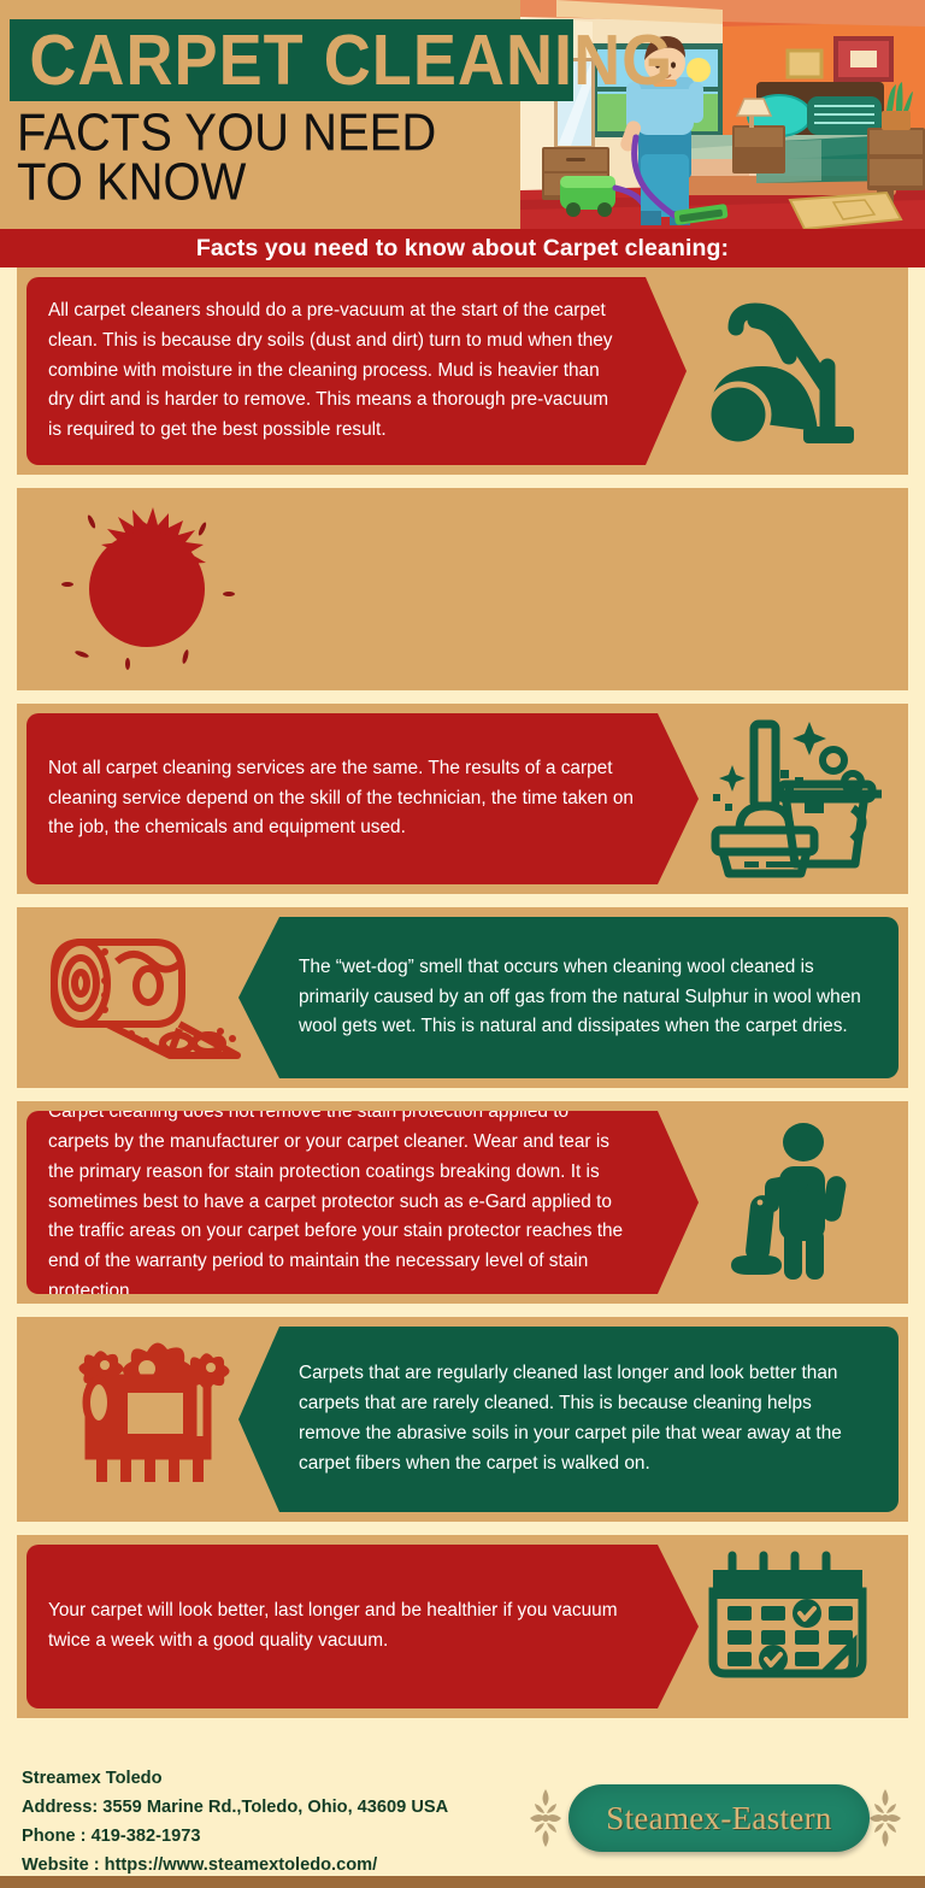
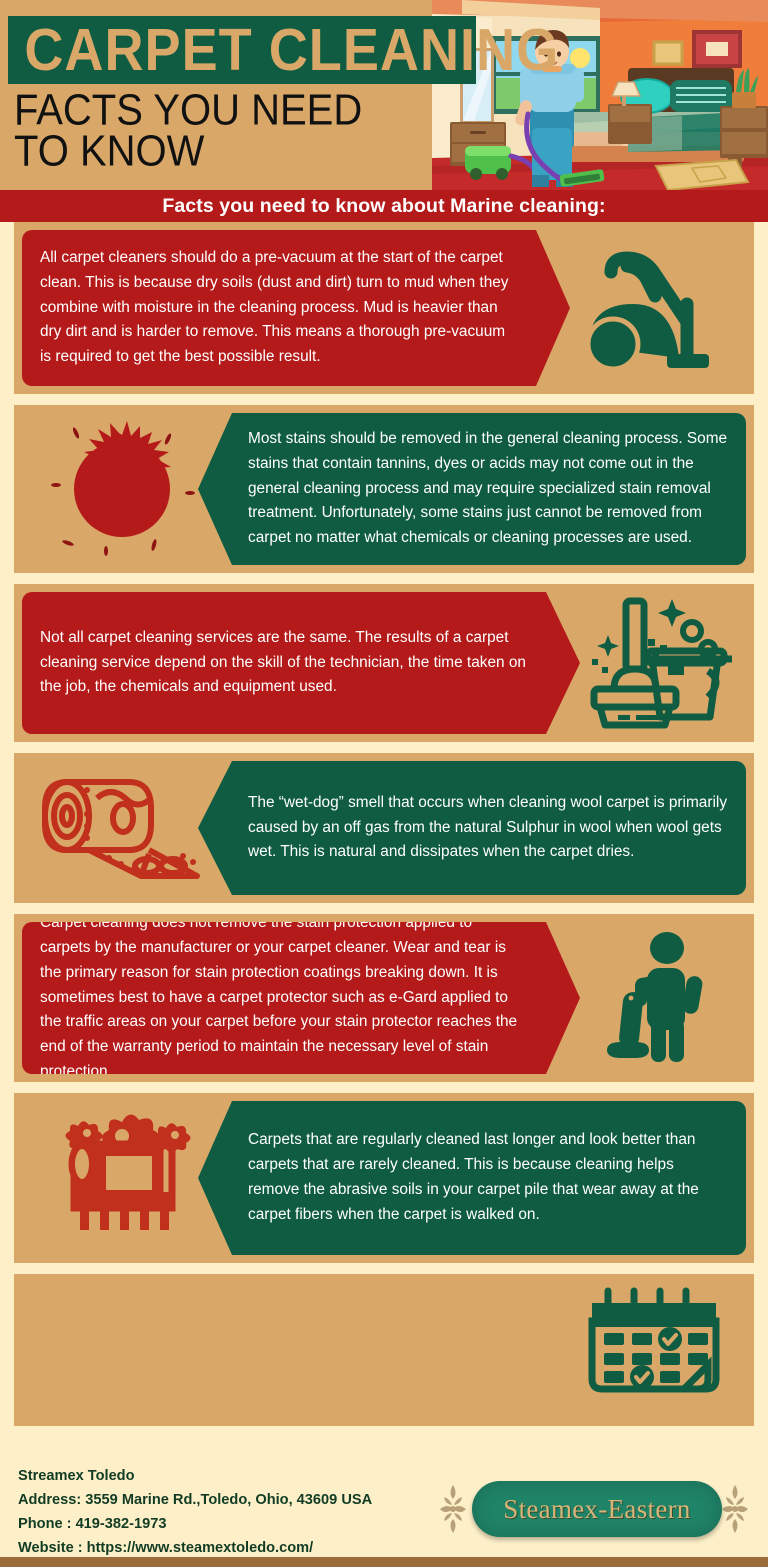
  CARPET CLEANING
  FACTS YOU NEED
  TO KNOW
- Facts you need to know about Carpet cleaning:
+ Facts you need to know about Marine cleaning:
  All carpet cleaners should do a pre-vacuum at the start of the carpet clean. This is because dry soils (dust and dirt) turn to mud when they combine with moisture in the cleaning process. Mud is heavier than dry dirt and is harder to remove. This means a thorough pre-vacuum is required to get the best possible result.
+ Most stains should be removed in the general cleaning process. Some stains that contain tannins, dyes or acids may not come out in the general cleaning process and may require specialized stain removal treatment. Unfortunately, some stains just cannot be removed from carpet no matter what chemicals or cleaning processes are used.
  Not all carpet cleaning services are the same. The results of a carpet cleaning service depend on the skill of the technician, the time taken on the job, the chemicals and equipment used.
- The “wet-dog” smell that occurs when cleaning wool cleaned is primarily caused by an off gas from the natural Sulphur in wool when wool gets wet. This is natural and dissipates when the carpet dries.
+ The “wet-dog” smell that occurs when cleaning wool carpet is primarily caused by an off gas from the natural Sulphur in wool when wool gets wet. This is natural and dissipates when the carpet dries.
  Carpet cleaning does not remove the stain protection applied to carpets by the manufacturer or your carpet cleaner. Wear and tear is the primary reason for stain protection coatings breaking down. It is sometimes best to have a carpet protector such as e-Gard applied to the traffic areas on your carpet before your stain protector reaches the end of the warranty period to maintain the necessary level of stain protection.
  Carpets that are regularly cleaned last longer and look better than carpets that are rarely cleaned. This is because cleaning helps remove the abrasive soils in your carpet pile that wear away at the carpet fibers when the carpet is walked on.
- Your carpet will look better, last longer and be healthier if you vacuum twice a week with a good quality vacuum.
  Streamex Toledo
  Address: 3559 Marine Rd.,Toledo, Ohio, 43609 USA
  Phone : 419-382-1973
  Website : https://www.steamextoledo.com/
  Steamex-Eastern
